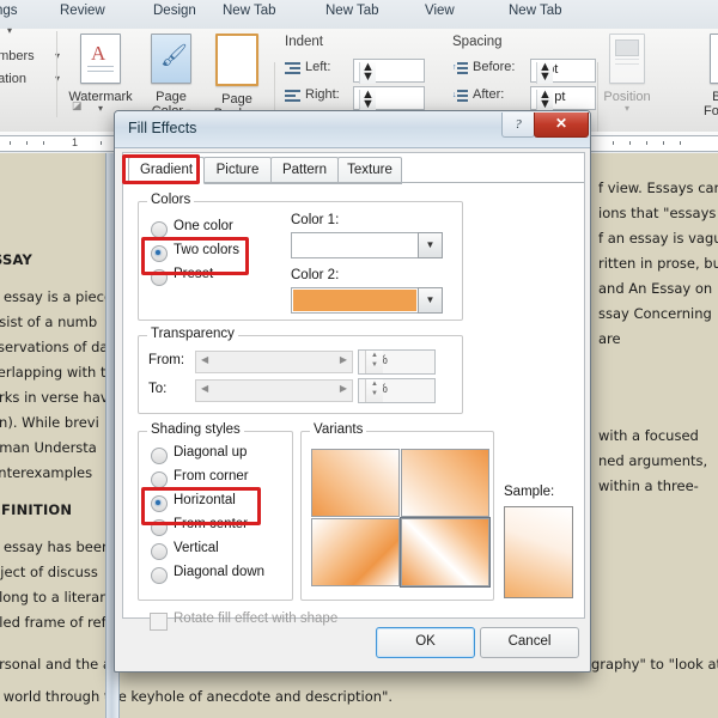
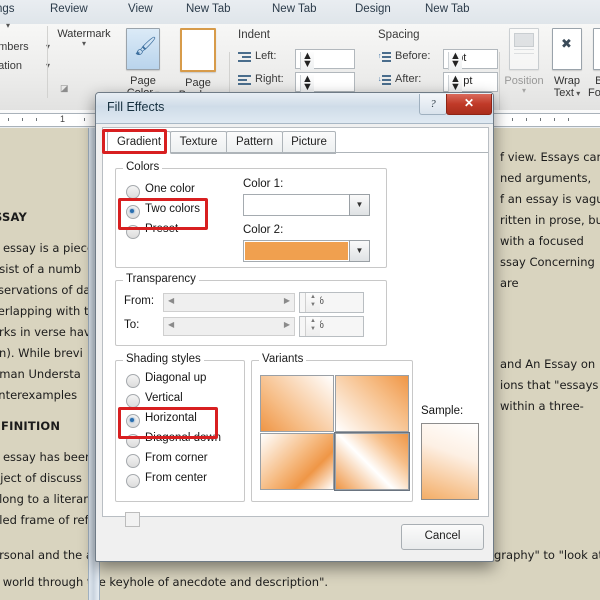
  Review
- Design
+ View
  New Tab
  New Tab
- View
+ Design
  New Tab
  mbers
  ▾
  ation
  ▾
  ▾
  ◪
- A
  Watermark
  ▾
  🖌
  Page
  Page
  Indent
  Left:
  ▲
  ▼
  Right:
  ▲
  ▼
  Spacing
  Before:
  ▲
  ▼
  After:
  ▲
  ▼
  Position
  ▾
+ ✖
+ Wrap
+ Text ▾
  1
  SAY
  essay is a piec
  sist of a numb
  servations of da
  erlapping with t
  rks in verse ha
  n). While brevi
  man Understa
  nterexamples
  FINITION
  essay has bee
  ject of discuss
  long to a literar
  led frame of ref
  rsonal and the
  world throughe keyhole of anecdote and description".
  graphy" to "look a
  f view. Essays ca
- ions that "essays
+ ned arguments,
  f an essay is vag
  ritten in prose, bu
- and An Essay on
+ with a focused
  ssay Concerning
  are
- with a focused
+ and An Essay on
- ned arguments,
+ ions that "essays
  within a three-
  Fill Effects
  ?
  ✕
  Gradient
- Picture
+ Texture
  Pattern
- Texture
+ Picture
  Colors
  One color
  Two colors
  Preset
  Color 1:
  ▼
  Color 2:
  ▼
  Transparency
  From:
  ◀
  ▶
  To:
  ◀
  ▶
  Shading styles
  Diagonal up
- From corner
+ Vertical
  Horizontal
- From center
+ Diagonal down
- Vertical
+ From corner
- Diagonal down
+ From center
  Variants
  Sample:
- Rotate fill effect with shape
- OK
  Cancel
